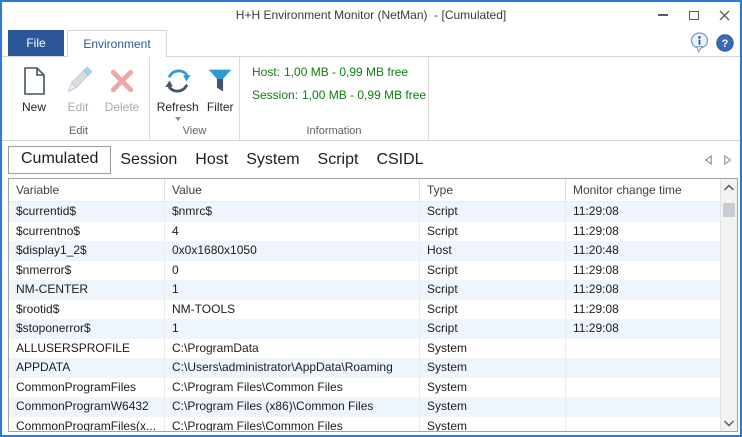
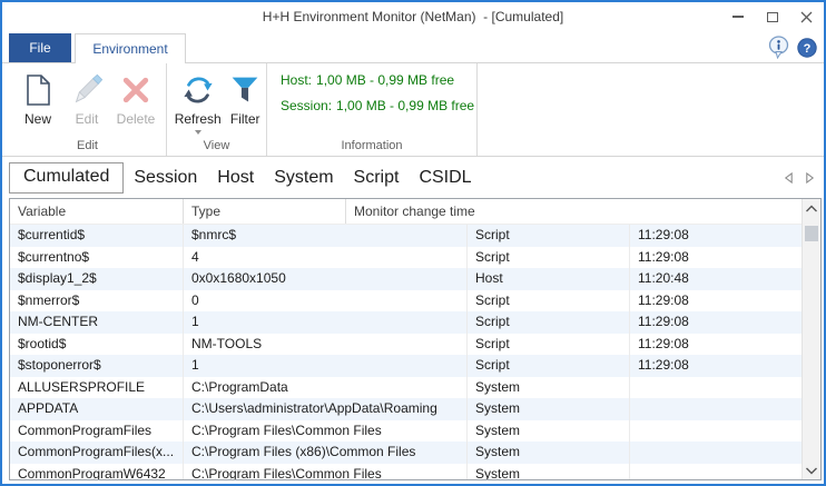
  H+H Environment Monitor (NetMan) - [Cumulated]
  File
  Environment
  ?
  New
  Edit
  Delete
  Edit
  Refresh
  Filter
  View
  Host: 1,00 MB - 0,99 MB free
  Session: 1,00 MB - 0,99 MB free
  Information
  Cumulated
  Session
  Host
  System
  Script
  CSIDL
  Variable
- Value
  Type
  Monitor change time
  $currentid$
  $nmrc$
  Script
  11:29:08
  $currentno$
  4
  Script
  11:29:08
  $display1_2$
  0x0x1680x1050
  Host
  11:20:48
  $nmerror$
  0
  Script
  11:29:08
  NM-CENTER
  1
  Script
  11:29:08
  $rootid$
  NM-TOOLS
  Script
  11:29:08
  $stoponerror$
  1
  Script
  11:29:08
  ALLUSERSPROFILE
  C:\ProgramData
  System
  APPDATA
  C:\Users\administrator\AppData\Roaming
  System
  CommonProgramFiles
  C:\Program Files\Common Files
  System
- CommonProgramW6432
+ CommonProgramFiles(x...
  C:\Program Files (x86)\Common Files
  System
- CommonProgramFiles(x...
+ CommonProgramW6432
  C:\Program Files\Common Files
  System
